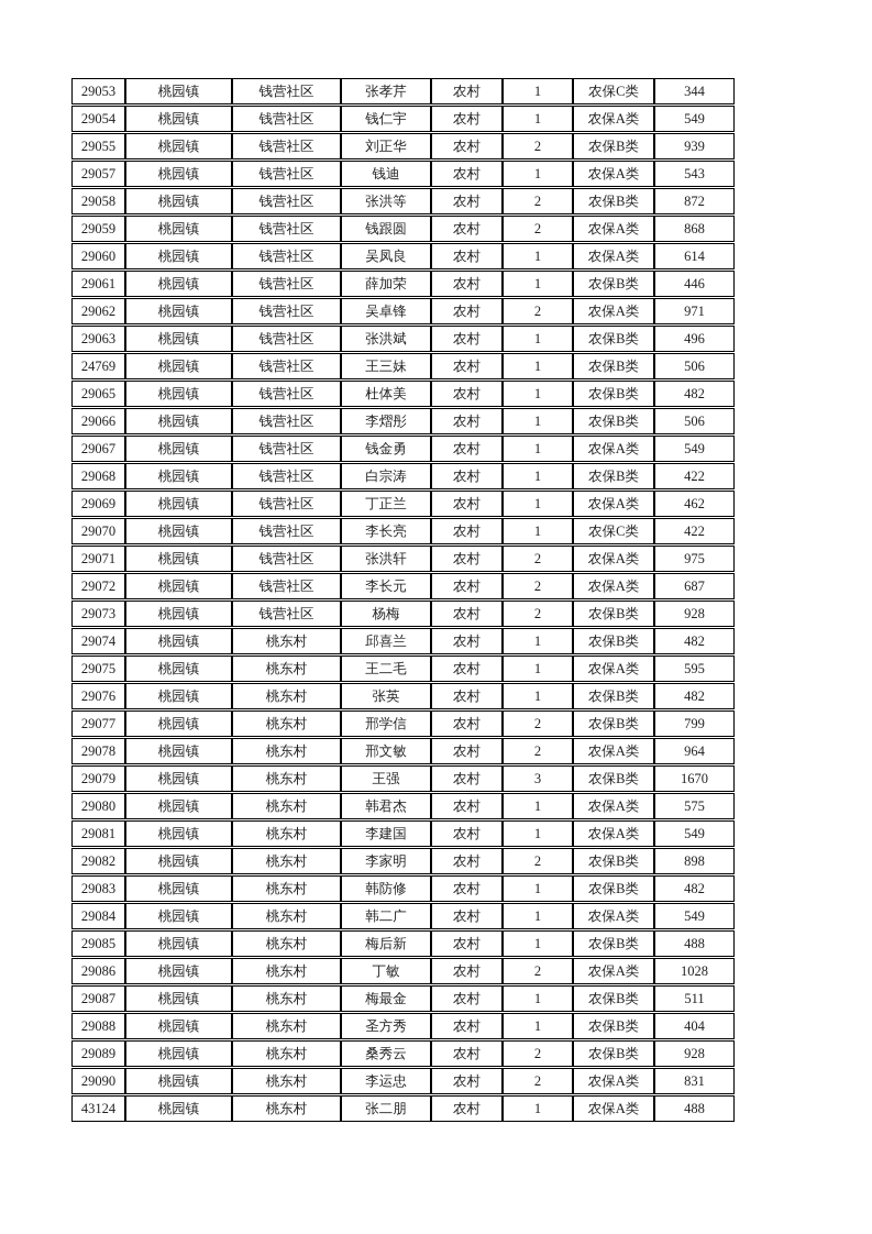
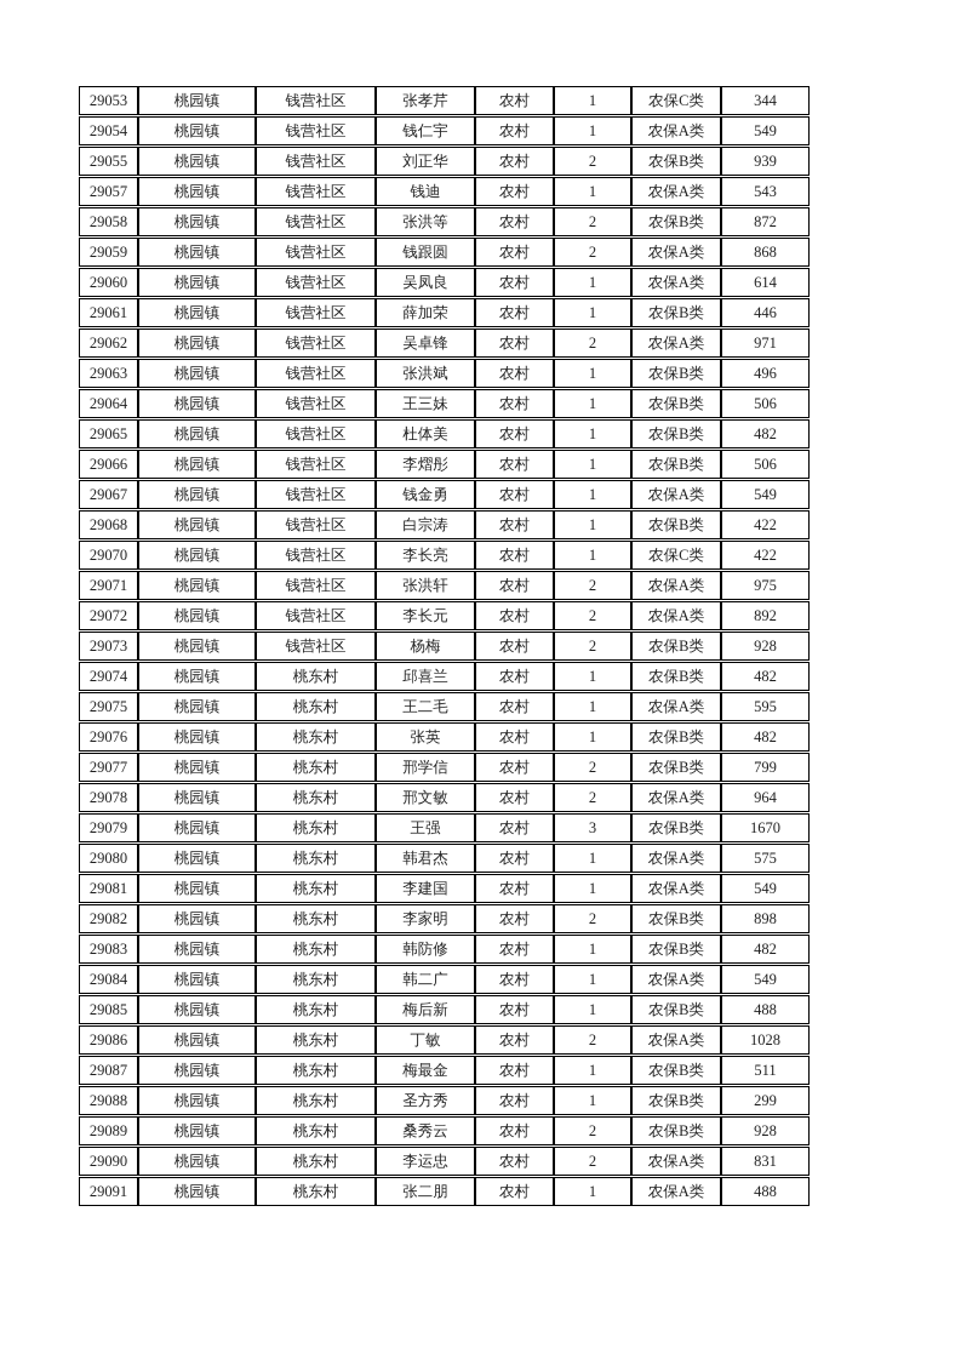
  29053	桃园镇	钱营社区	张孝芹	农村	1	农保C类	344
  29054	桃园镇	钱营社区	钱仁宇	农村	1	农保A类	549
  29055	桃园镇	钱营社区	刘正华	农村	2	农保B类	939
  29057	桃园镇	钱营社区	钱迪	农村	1	农保A类	543
  29058	桃园镇	钱营社区	张洪等	农村	2	农保B类	872
  29059	桃园镇	钱营社区	钱跟圆	农村	2	农保A类	868
  29060	桃园镇	钱营社区	吴凤良	农村	1	农保A类	614
  29061	桃园镇	钱营社区	薛加荣	农村	1	农保B类	446
  29062	桃园镇	钱营社区	吴卓锋	农村	2	农保A类	971
  29063	桃园镇	钱营社区	张洪斌	农村	1	农保B类	496
- 24769	桃园镇	钱营社区	王三妹	农村	1	农保B类	506
+ 29064	桃园镇	钱营社区	王三妹	农村	1	农保B类	506
  29065	桃园镇	钱营社区	杜体美	农村	1	农保B类	482
  29066	桃园镇	钱营社区	李熠彤	农村	1	农保B类	506
  29067	桃园镇	钱营社区	钱金勇	农村	1	农保A类	549
  29068	桃园镇	钱营社区	白宗涛	农村	1	农保B类	422
- 29069	桃园镇	钱营社区	丁正兰	农村	1	农保A类	462
  29070	桃园镇	钱营社区	李长亮	农村	1	农保C类	422
  29071	桃园镇	钱营社区	张洪轩	农村	2	农保A类	975
- 29072	桃园镇	钱营社区	李长元	农村	2	农保A类	687
+ 29072	桃园镇	钱营社区	李长元	农村	2	农保A类	892
  29073	桃园镇	钱营社区	杨梅	农村	2	农保B类	928
  29074	桃园镇	桃东村	邱喜兰	农村	1	农保B类	482
  29075	桃园镇	桃东村	王二毛	农村	1	农保A类	595
  29076	桃园镇	桃东村	张英	农村	1	农保B类	482
  29077	桃园镇	桃东村	邢学信	农村	2	农保B类	799
  29078	桃园镇	桃东村	邢文敏	农村	2	农保A类	964
  29079	桃园镇	桃东村	王强	农村	3	农保B类	1670
  29080	桃园镇	桃东村	韩君杰	农村	1	农保A类	575
  29081	桃园镇	桃东村	李建国	农村	1	农保A类	549
  29082	桃园镇	桃东村	李家明	农村	2	农保B类	898
  29083	桃园镇	桃东村	韩防修	农村	1	农保B类	482
  29084	桃园镇	桃东村	韩二广	农村	1	农保A类	549
  29085	桃园镇	桃东村	梅后新	农村	1	农保B类	488
  29086	桃园镇	桃东村	丁敏	农村	2	农保A类	1028
  29087	桃园镇	桃东村	梅最金	农村	1	农保B类	511
- 29088	桃园镇	桃东村	圣方秀	农村	1	农保B类	404
+ 29088	桃园镇	桃东村	圣方秀	农村	1	农保B类	299
  29089	桃园镇	桃东村	桑秀云	农村	2	农保B类	928
  29090	桃园镇	桃东村	李运忠	农村	2	农保A类	831
- 43124	桃园镇	桃东村	张二朋	农村	1	农保A类	488
+ 29091	桃园镇	桃东村	张二朋	农村	1	农保A类	488
